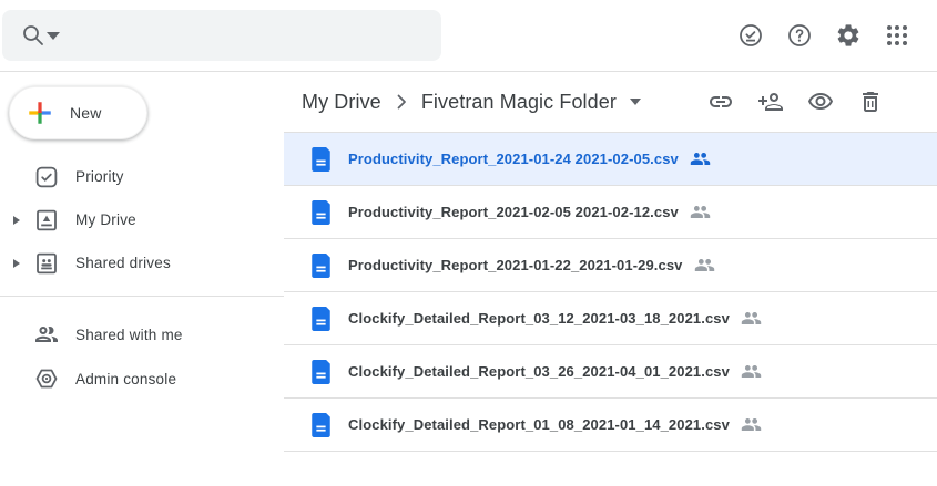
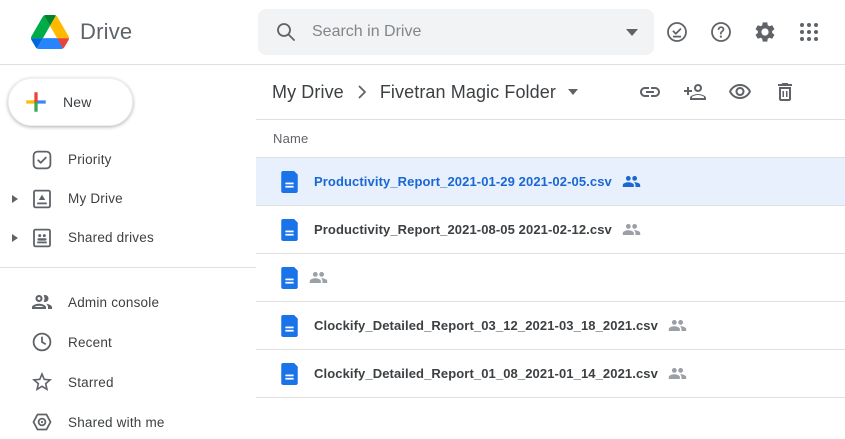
+ Drive
+ Search in Drive
  New
  Priority
  My Drive
  Shared drives
- Shared with me
+ Admin console
+ Recent
+ Starred
- Admin console
+ Shared with me
  My Drive
  Fivetran Magic Folder
+ Name
- Productivity_Report_2021-01-24 2021-02-05.csv
+ Productivity_Report_2021-01-29 2021-02-05.csv
- Productivity_Report_2021-02-05 2021-02-12.csv
+ Productivity_Report_2021-08-05 2021-02-12.csv
- Productivity_Report_2021-01-22_2021-01-29.csv
  Clockify_Detailed_Report_03_12_2021-03_18_2021.csv
- Clockify_Detailed_Report_03_26_2021-04_01_2021.csv
  Clockify_Detailed_Report_01_08_2021-01_14_2021.csv
